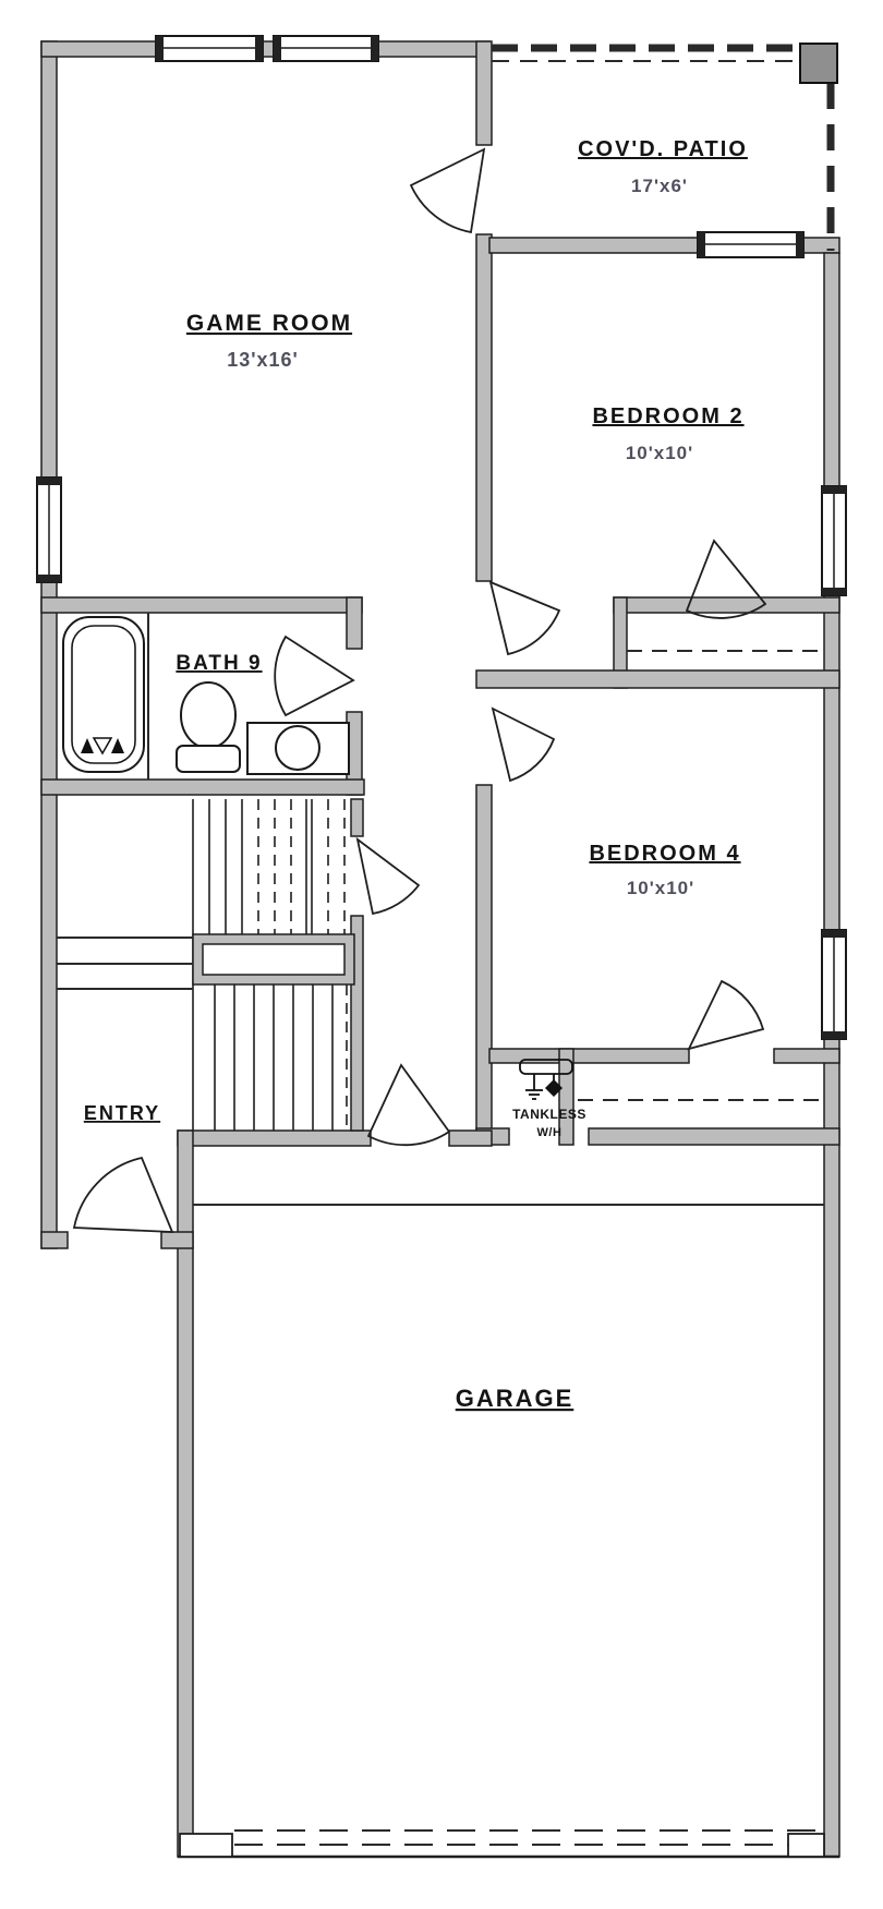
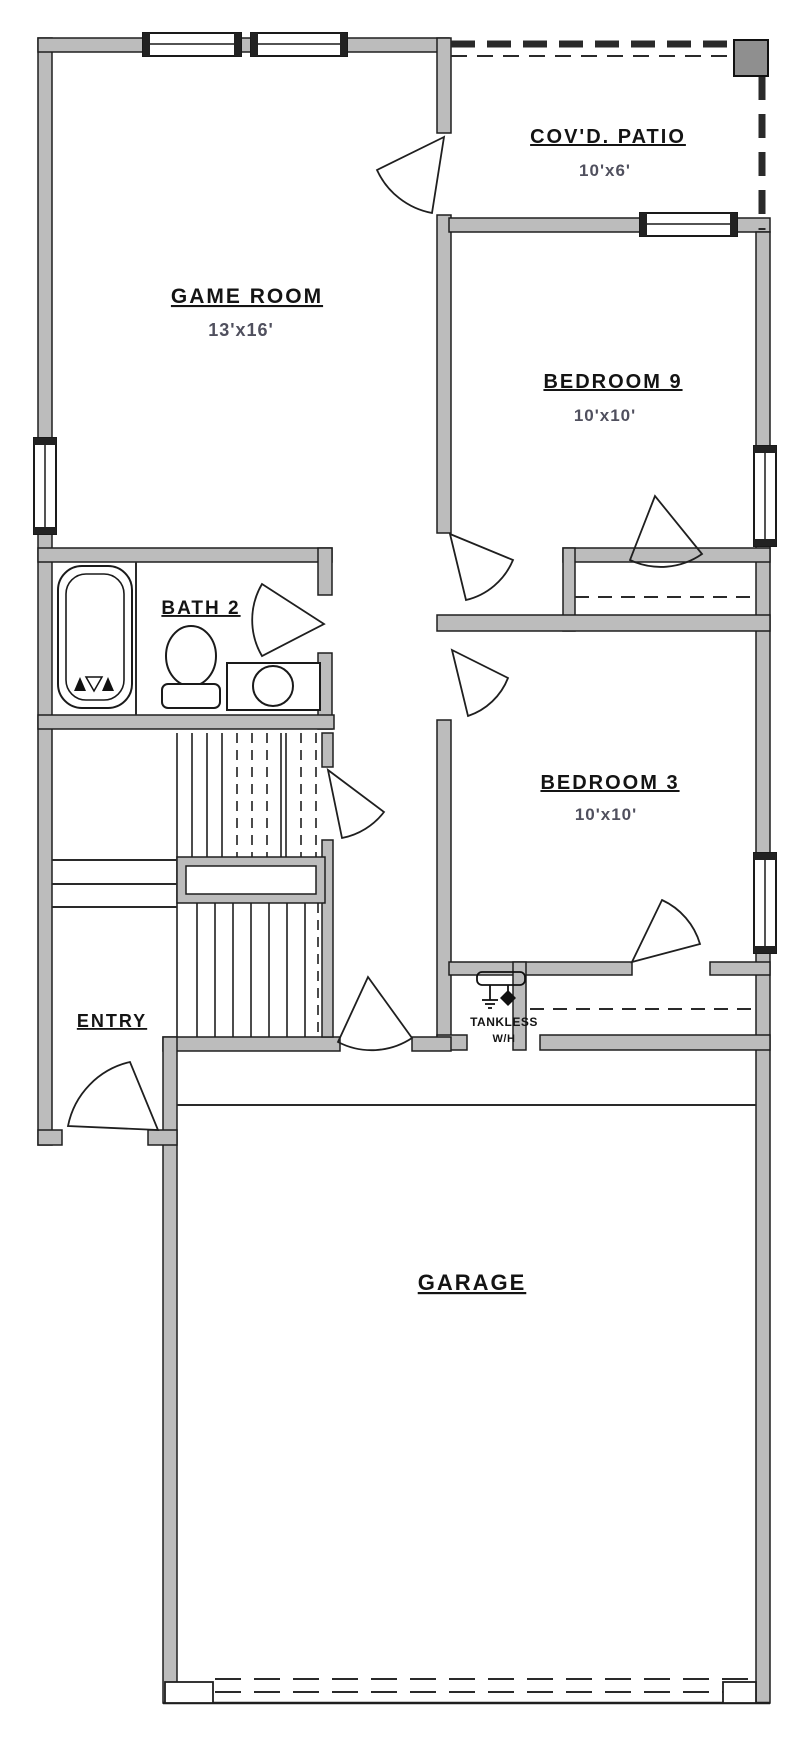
  GAME ROOM
  13'x16'
  COV'D. PATIO
- 17'x6'
+ 10'x6'
- BEDROOM 2
+ BEDROOM 9
  10'x10'
- BATH 9
+ BATH 2
- BEDROOM 4
+ BEDROOM 3
  10'x10'
  ENTRY
  TANKLESS
  W/H
  GARAGE
